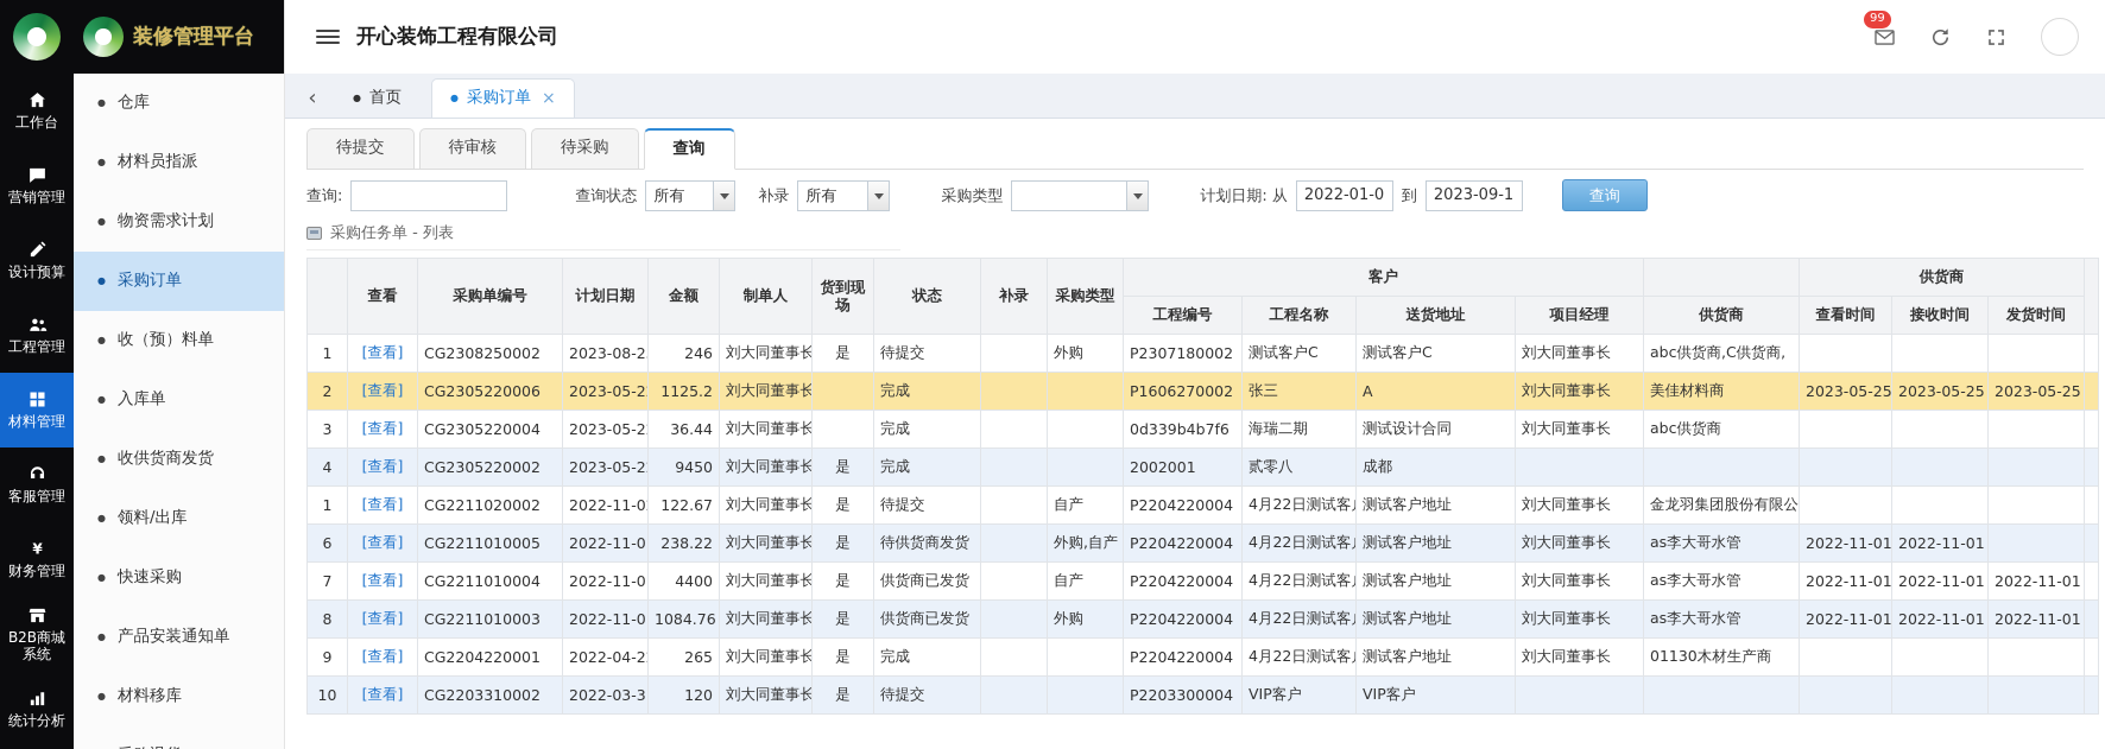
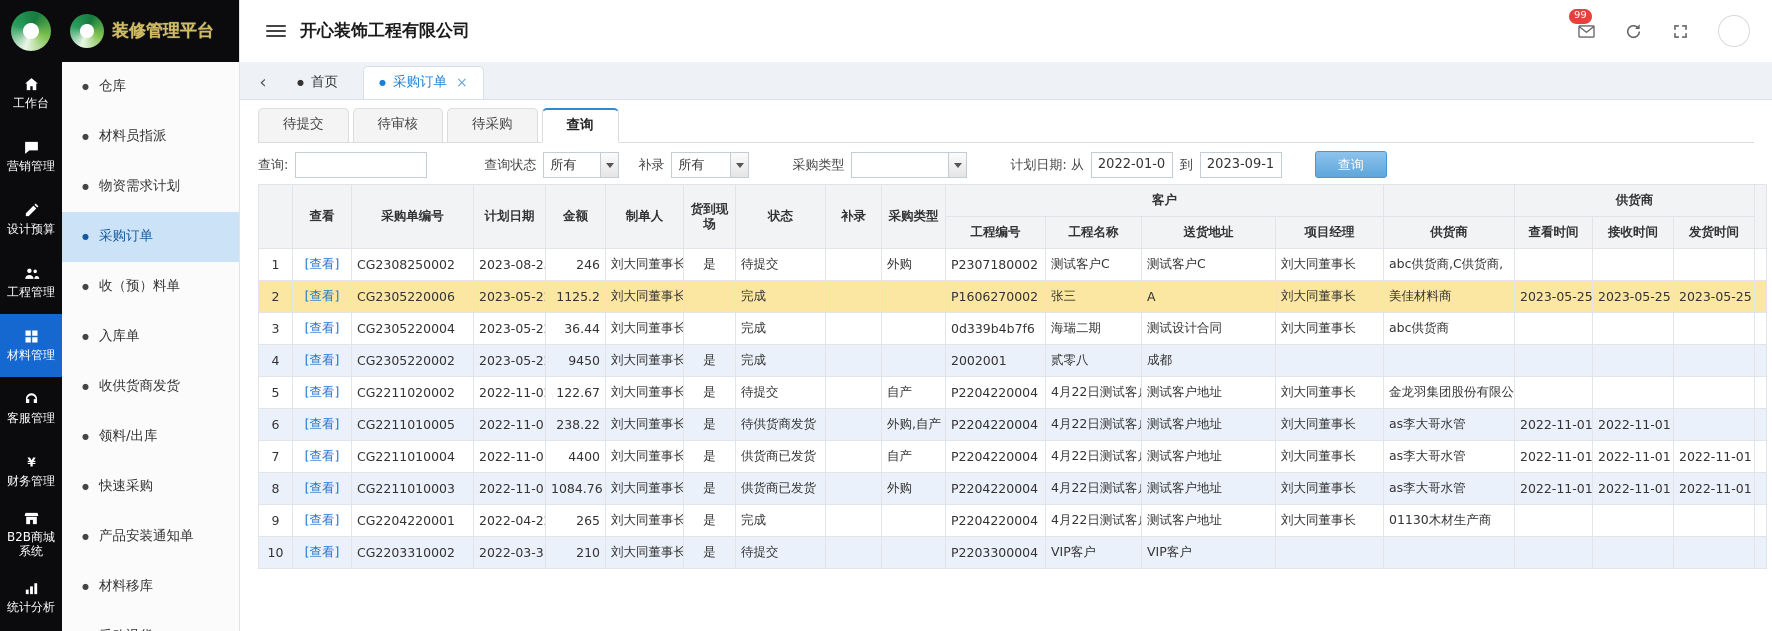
  工作台
  营销管理
  设计预算
  工程管理
  材料管理
  客服管理
  ¥
  财务管理
  B2B商城系统
  统计分析
  装修管理平台
  ●
  仓库
  ●
  材料员指派
  ●
  物资需求计划
  ●
  采购订单
  ●
  收（预）料单
  ●
  入库单
  ●
  收供货商发货
  ●
  领料/出库
  ●
  快速采购
  ●
  产品安装通知单
  ●
  材料移库
  开心装饰工程有限公司
  99
  ‹
  ●
  首页
  ●
  采购订单
  ×
  待提交
  待审核
  待采购
  查询
  查询:
  查询状态
  所有
  补录
  所有
  采购类型
  计划日期: 从
  2022-01-0
  到
  2023-09-1
  查询
- 采购任务单 - 列表
  	查看	采购单编号	计划日期	金额	制单人	货到现场	状态	补录	采购类型	客户		供货商
  工程编号	工程名称	送货地址	项目经理	供货商	查看时间	接收时间	发货时间
  1	[查看]	CG2308250002	2023-08-2	246	刘大同董事长	是	待提交		外购	P2307180002	测试客户C	测试客户C	刘大同董事长	abc供货商,C供货商,
  2	[查看]	CG2305220006	2023-05-2	1125.2	刘大同董事长		完成			P1606270002	张三	A	刘大同董事长	美佳材料商	2023-05-25	2023-05-25	2023-05-25
  3	[查看]	CG2305220004	2023-05-2	36.44	刘大同董事长		完成			0d339b4b7f6	海瑞二期	测试设计合同	刘大同董事长	abc供货商
  4	[查看]	CG2305220002	2023-05-2	9450	刘大同董事长	是	完成			2002001	贰零八	成都
- 1	[查看]	CG2211020002	2022-11-0	122.67	刘大同董事长	是	待提交		自产	P2204220004	4月22日测试客	测试客户地址	刘大同董事长	金龙羽集团股份有限公
+ 5	[查看]	CG2211020002	2022-11-0	122.67	刘大同董事长	是	待提交		自产	P2204220004	4月22日测试客	测试客户地址	刘大同董事长	金龙羽集团股份有限公
  6	[查看]	CG2211010005	2022-11-0	238.22	刘大同董事长	是	待供货商发货		外购,自产	P2204220004	4月22日测试客	测试客户地址	刘大同董事长	as李大哥水管	2022-11-01	2022-11-01
  7	[查看]	CG2211010004	2022-11-0	4400	刘大同董事长	是	供货商已发货		自产	P2204220004	4月22日测试客	测试客户地址	刘大同董事长	as李大哥水管	2022-11-01	2022-11-01	2022-11-01
  8	[查看]	CG2211010003	2022-11-0	1084.76	刘大同董事长	是	供货商已发货		外购	P2204220004	4月22日测试客	测试客户地址	刘大同董事长	as李大哥水管	2022-11-01	2022-11-01	2022-11-01
  9	[查看]	CG2204220001	2022-04-2	265	刘大同董事长	是	完成			P2204220004	4月22日测试客	测试客户地址	刘大同董事长	01130木材生产商
- 10	[查看]	CG2203310002	2022-03-3	120	刘大同董事长	是	待提交			P2203300004	VIP客户	VIP客户
+ 10	[查看]	CG2203310002	2022-03-3	210	刘大同董事长	是	待提交			P2203300004	VIP客户	VIP客户
